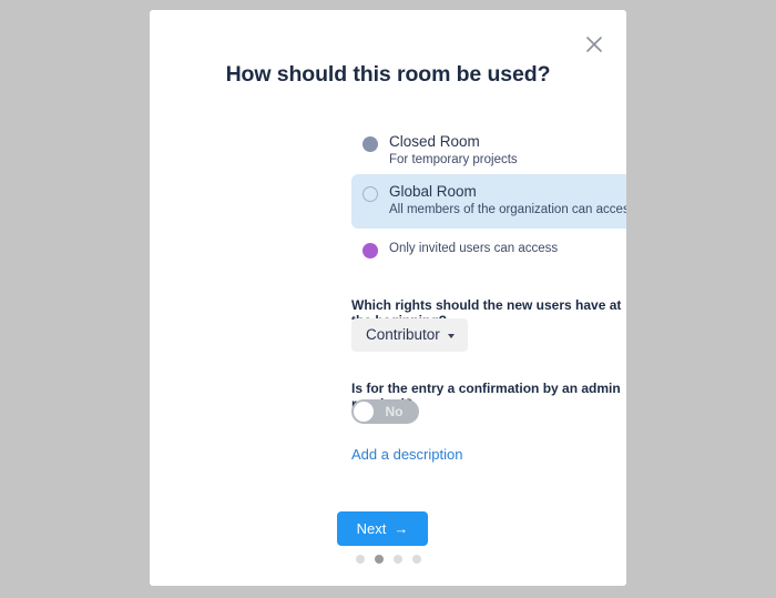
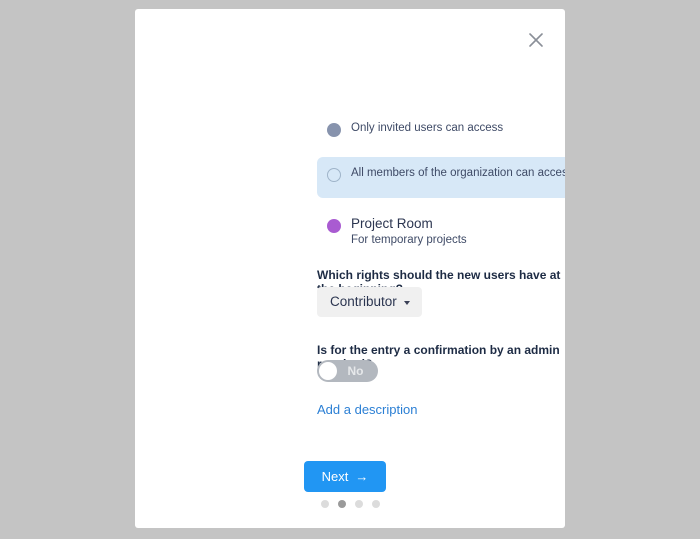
- How should this room be used?
- Closed Room
- For temporary projects
+ Only invited users can access
- Global Room
  All members of the organization can acces
+ Project Room
- Only invited users can access
+ For temporary projects
  Which rights should the new users have at
  Contributor
  Is for the entry a confirmation by an admin
  No
  Add a description
  Next
  →
